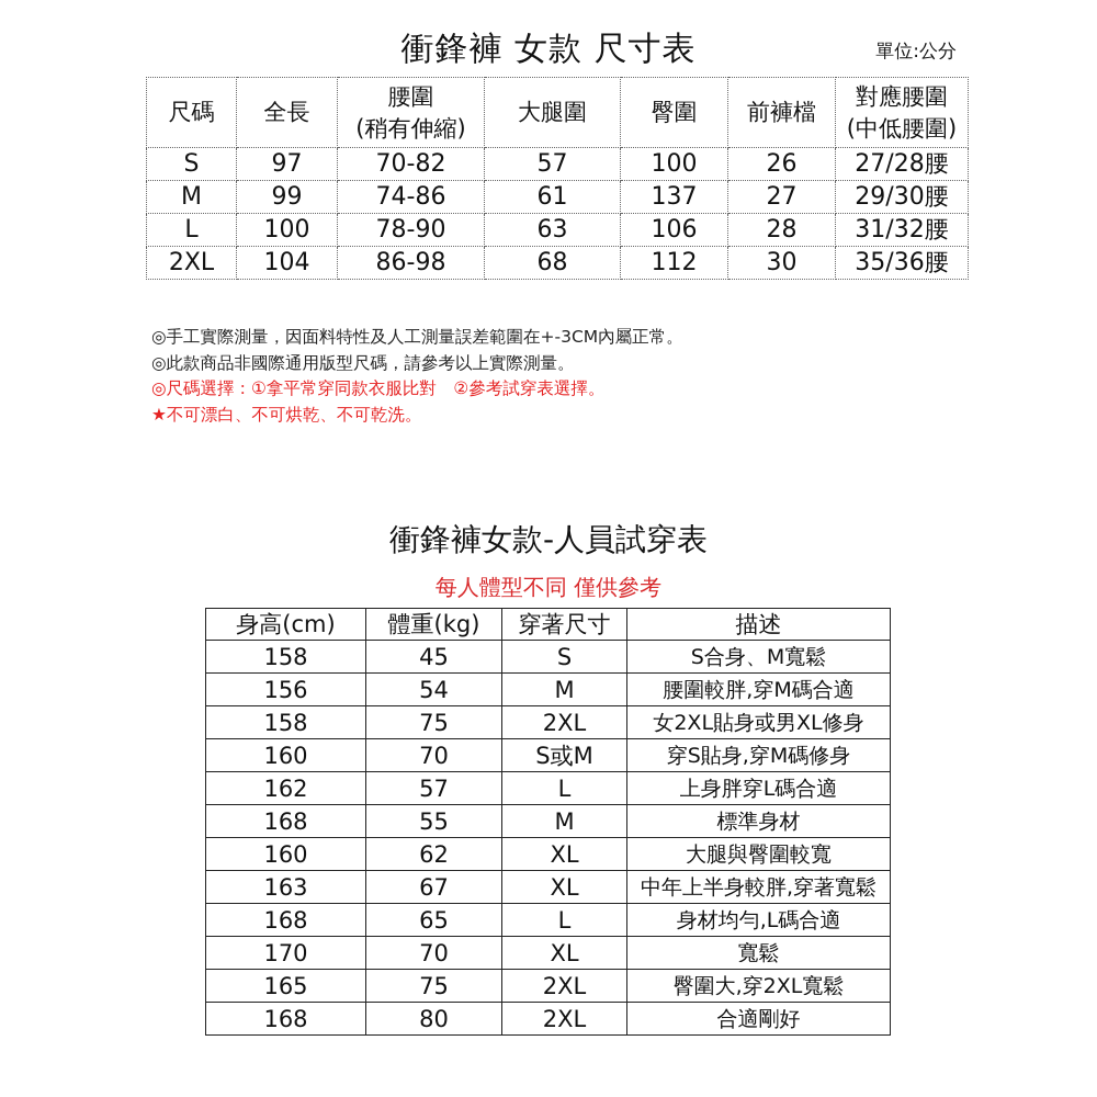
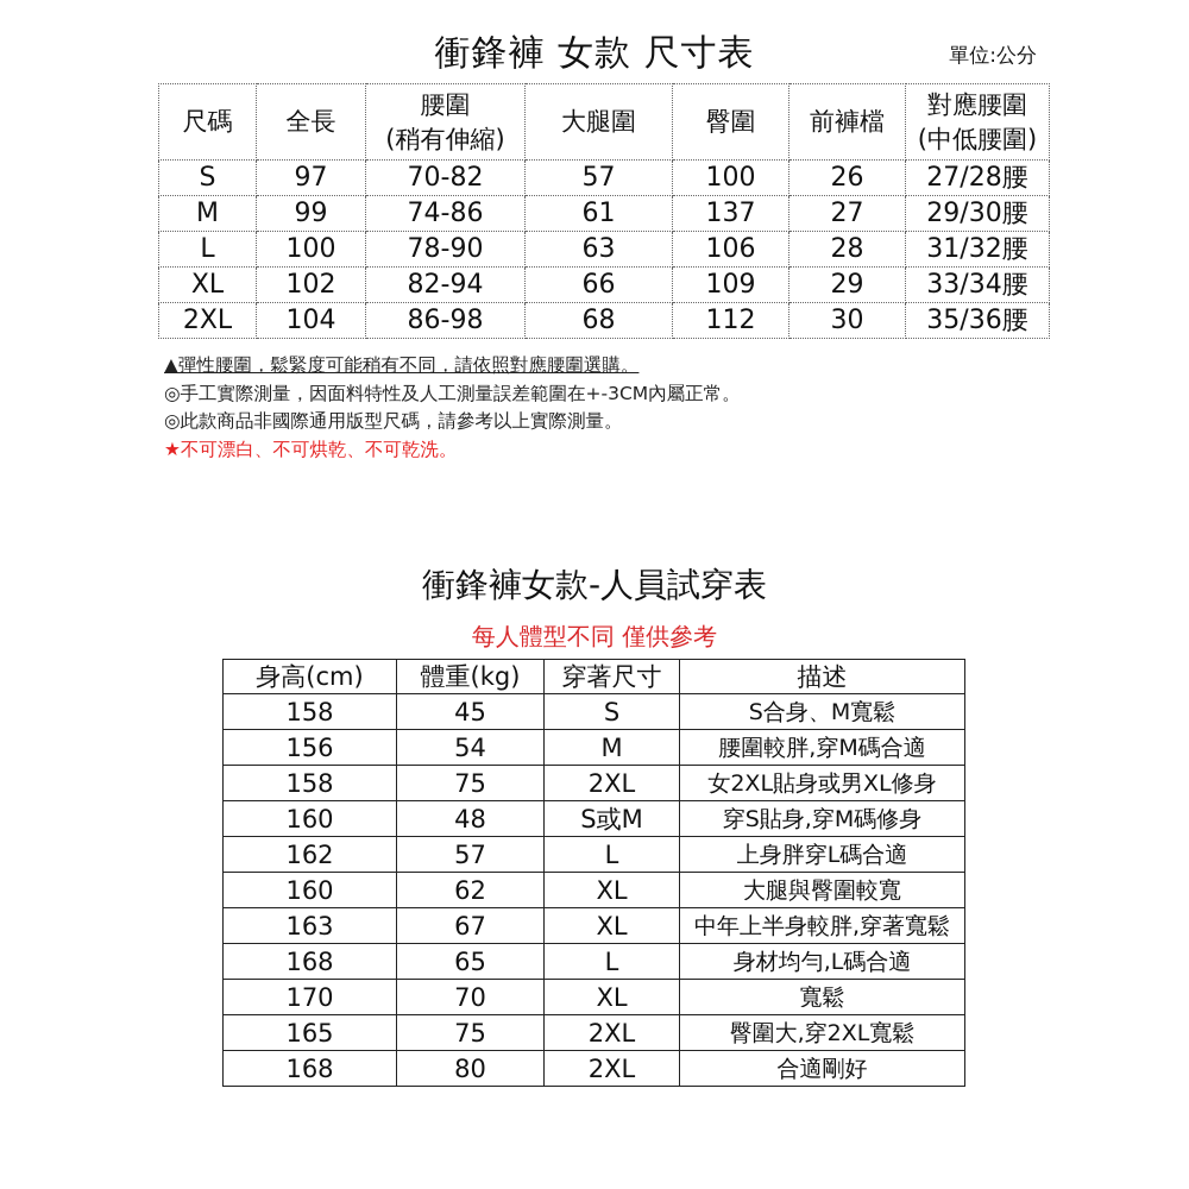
  衝鋒褲 女款 尺寸表
  單位:公分
  尺碼	全長	腰圍(稍有伸縮)	大腿圍	臀圍	前褲檔	對應腰圍(中低腰圍)
  S	97	70-82	57	100	26	27/28腰
  M	99	74-86	61	137	27	29/30腰
  L	100	78-90	63	106	28	31/32腰
+ XL	102	82-94	66	109	29	33/34腰
  2XL	104	86-98	68	112	30	35/36腰
+ ▲彈性腰圍，鬆緊度可能稍有不同，請依照對應腰圍選購。
  ◎手工實際測量，因面料特性及人工測量誤差範圍在+-3CM內屬正常。
  ◎此款商品非國際通用版型尺碼，請參考以上實際測量。
- ◎尺碼選擇：①拿平常穿同款衣服比對 ②參考試穿表選擇。
  ★不可漂白、不可烘乾、不可乾洗。
  衝鋒褲女款-人員試穿表
  每人體型不同 僅供參考
  身高(cm)	體重(kg)	穿著尺寸	描述
  158	45	S	S合身、M寬鬆
  156	54	M	腰圍較胖,穿M碼合適
  158	75	2XL	女2XL貼身或男XL修身
- 160	70	S或M	穿S貼身,穿M碼修身
+ 160	48	S或M	穿S貼身,穿M碼修身
  162	57	L	上身胖穿L碼合適
- 168	55	M	標準身材
  160	62	XL	大腿與臀圍較寬
  163	67	XL	中年上半身較胖,穿著寬鬆
  168	65	L	身材均勻,L碼合適
  170	70	XL	寬鬆
  165	75	2XL	臀圍大,穿2XL寬鬆
  168	80	2XL	合適剛好
